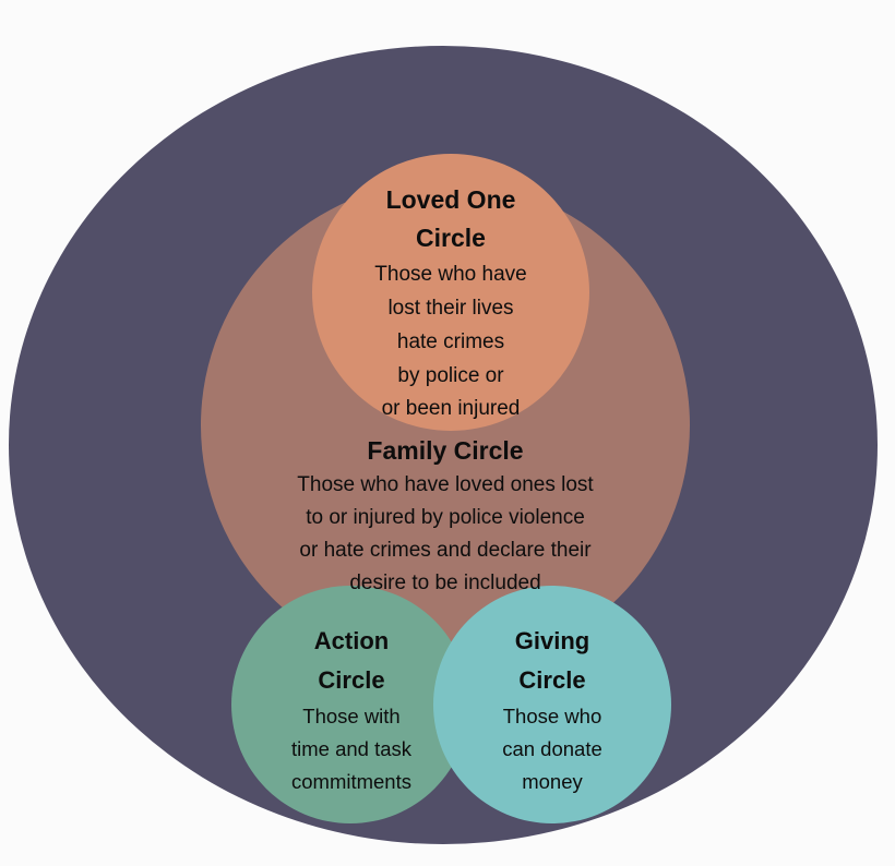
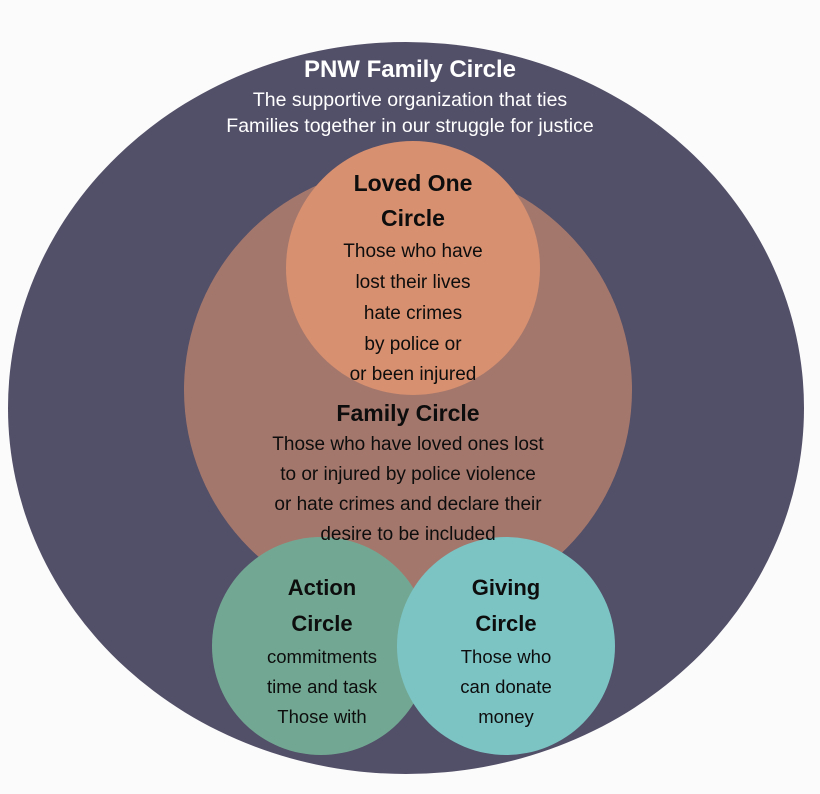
+ PNW Family Circle
+ The supportive organization that ties
+ Families together in our struggle for justice
  Loved One
  Circle
  Those who have
  lost their lives
  hate crimes
  by police or
  or been injured
  Family Circle
  Those who have loved ones lost
  to or injured by police violence
  or hate crimes and declare their
  desire to be included
  Action
  Circle
- Those with
+ commitments
  time and task
- commitments
+ Those with
  Giving
  Circle
  Those who
  can donate
  money
